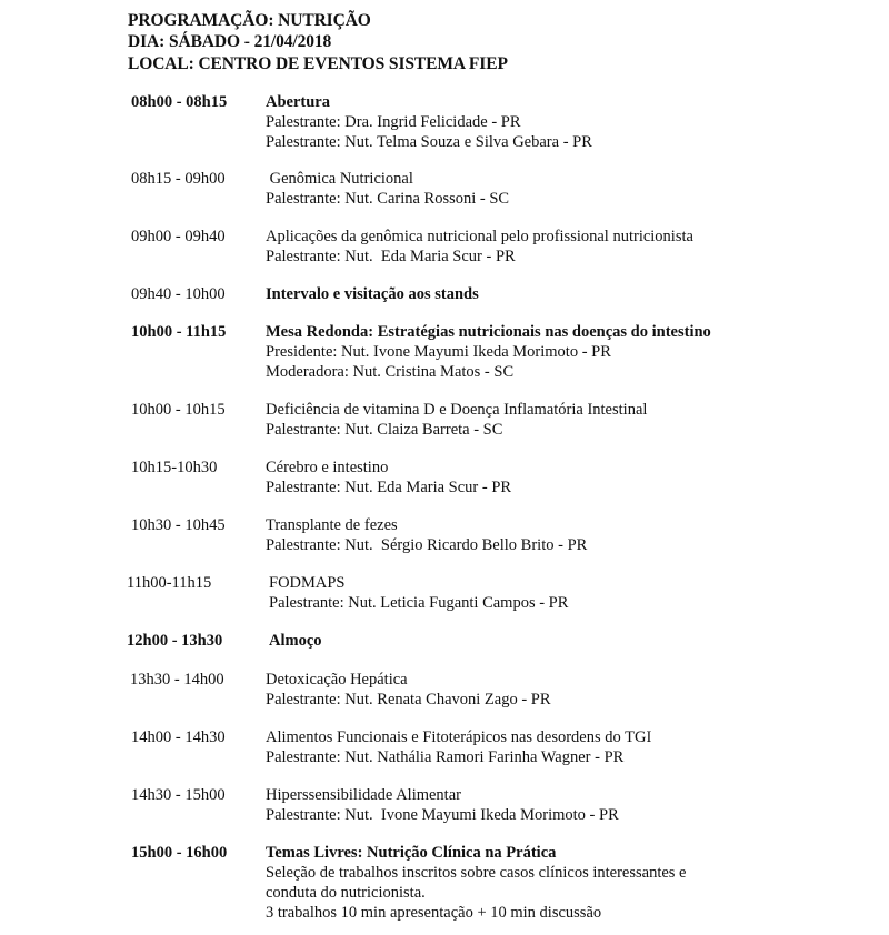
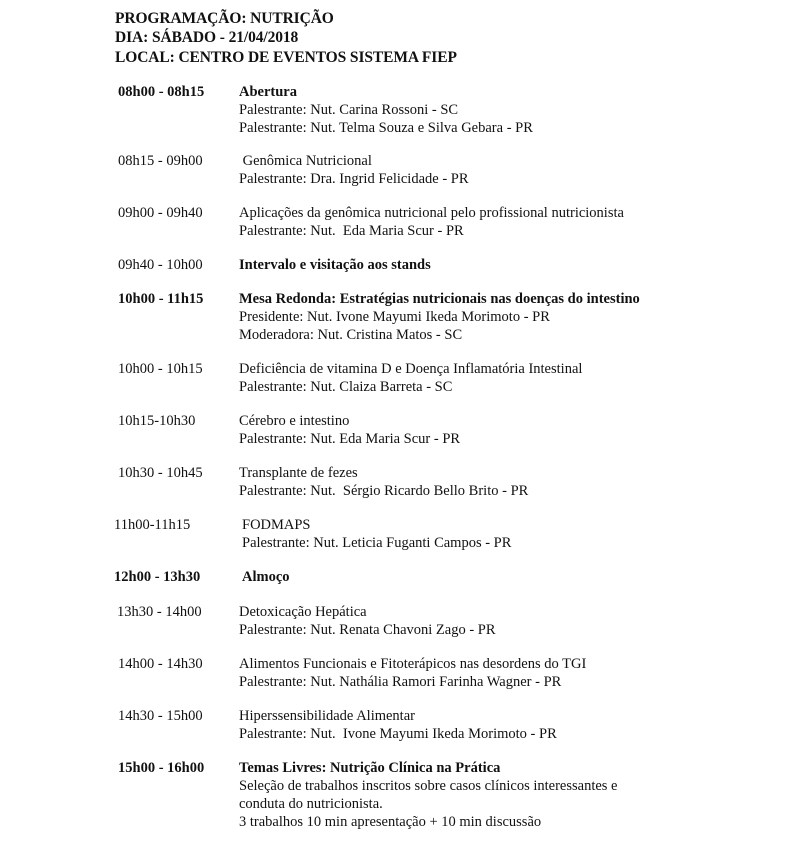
  PROGRAMAÇÃO: NUTRIÇÃO
  DIA: SÁBADO - 21/04/2018
  LOCAL: CENTRO DE EVENTOS SISTEMA FIEP
  08h00 - 08h15
  Abertura
- Palestrante: Dra. Ingrid Felicidade - PR
+ Palestrante: Nut. Carina Rossoni - SC
  Palestrante: Nut. Telma Souza e Silva Gebara - PR
  08h15 - 09h00
  Genômica Nutricional
- Palestrante: Nut. Carina Rossoni - SC
+ Palestrante: Dra. Ingrid Felicidade - PR
  09h00 - 09h40
  Aplicações da genômica nutricional pelo profissional nutricionista
  Palestrante: Nut. Eda Maria Scur - PR
  09h40 - 10h00
  Intervalo e visitação aos stands
  10h00 - 11h15
  Mesa Redonda: Estratégias nutricionais nas doenças do intestino
  Presidente: Nut. Ivone Mayumi Ikeda Morimoto - PR
  Moderadora: Nut. Cristina Matos - SC
  10h00 - 10h15
  Deficiência de vitamina D e Doença Inflamatória Intestinal
  Palestrante: Nut. Claiza Barreta - SC
  10h15-10h30
  Cérebro e intestino
  Palestrante: Nut. Eda Maria Scur - PR
  10h30 - 10h45
  Transplante de fezes
  Palestrante: Nut. Sérgio Ricardo Bello Brito - PR
  11h00-11h15
  FODMAPS
  Palestrante: Nut. Leticia Fuganti Campos - PR
  12h00 - 13h30
  Almoço
  13h30 - 14h00
  Detoxicação Hepática
  Palestrante: Nut. Renata Chavoni Zago - PR
  14h00 - 14h30
  Alimentos Funcionais e Fitoterápicos nas desordens do TGI
  Palestrante: Nut. Nathália Ramori Farinha Wagner - PR
  14h30 - 15h00
  Hiperssensibilidade Alimentar
  Palestrante: Nut. Ivone Mayumi Ikeda Morimoto - PR
  15h00 - 16h00
  Temas Livres: Nutrição Clínica na Prática
  Seleção de trabalhos inscritos sobre casos clínicos interessantes e
  conduta do nutricionista.
  3 trabalhos 10 min apresentação + 10 min discussão
